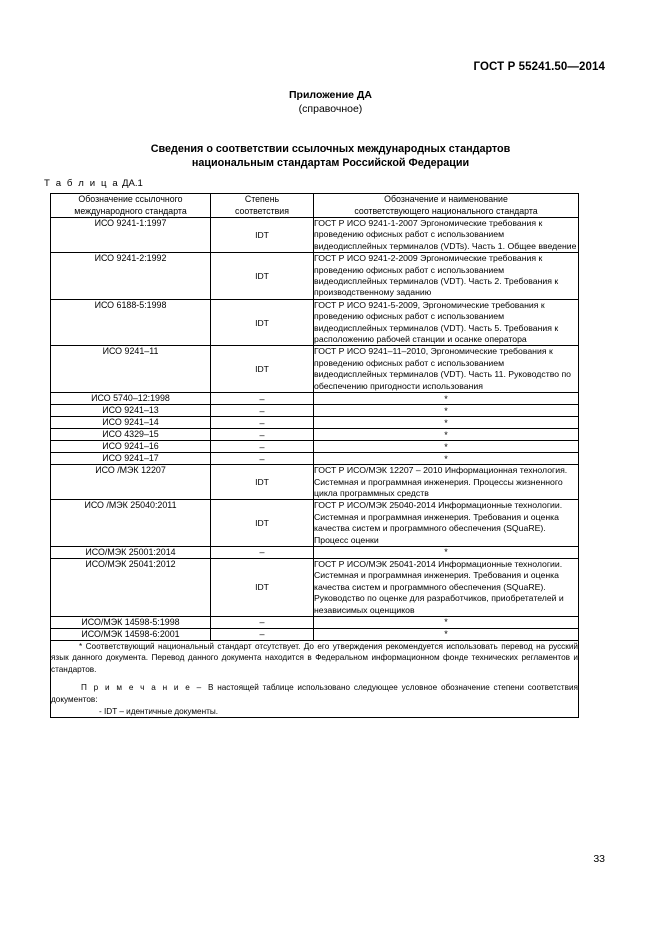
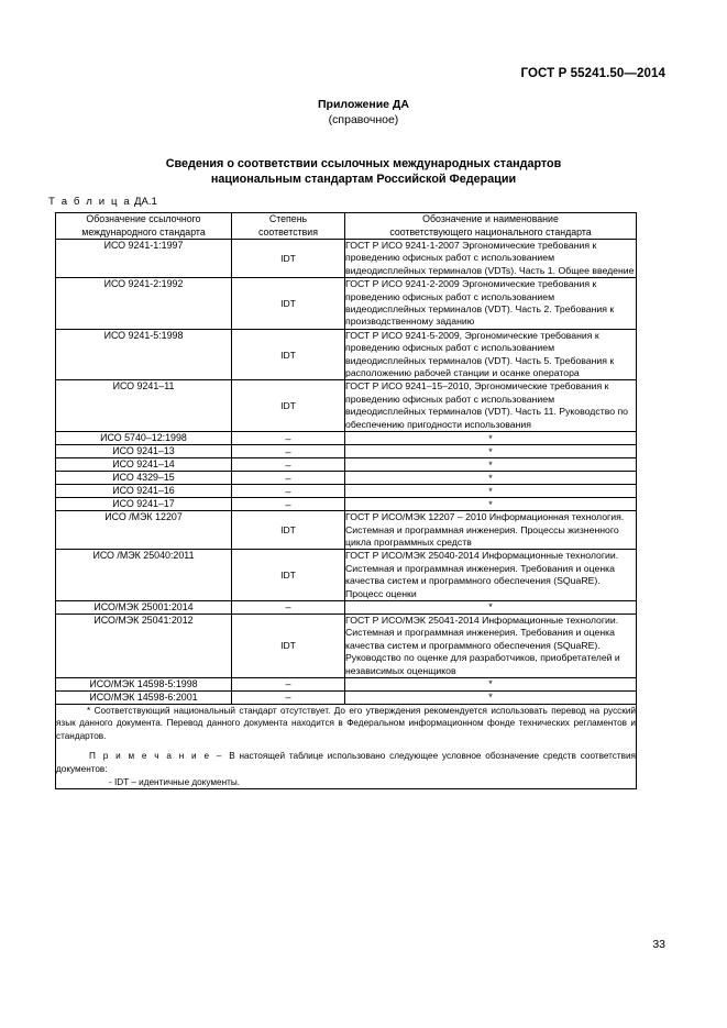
  ГОСТ Р 55241.50—2014
  Приложение ДА
  (справочное)
  Сведения о соответствии ссылочных международных стандартов
  национальным стандартам Российской Федерации
  Т а б л и ц а ДА.1
  Обозначение ссылочного международного стандарта	Степень соответствия	Обозначение и наименование соответствующего национального стандарта
  ИСО 9241-1:1997	IDT	ГОСТ Р ИСО 9241-1-2007 Эргономические требования к проведению офисных работ с использованием видеодисплейных терминалов (VDTs). Часть 1. Общее введение
  ИСО 9241-2:1992	IDT	ГОСТ Р ИСО 9241-2-2009 Эргономические требования к проведению офисных работ с использованием видеодисплейных терминалов (VDT). Часть 2. Требования к производственному заданию
- ИСО 6188-5:1998	IDT	ГОСТ Р ИСО 9241-5-2009, Эргономические требования к проведению офисных работ с использованием видеодисплейных терминалов (VDT). Часть 5. Требования к расположению рабочей станции и осанке оператора
+ ИСО 9241-5:1998	IDT	ГОСТ Р ИСО 9241-5-2009, Эргономические требования к проведению офисных работ с использованием видеодисплейных терминалов (VDT). Часть 5. Требования к расположению рабочей станции и осанке оператора
- ИСО 9241–11	IDT	ГОСТ Р ИСО 9241–11–2010, Эргономические требования к проведению офисных работ с использованием видеодисплейных терминалов (VDT). Часть 11. Руководство по обеспечению пригодности использования
+ ИСО 9241–11	IDT	ГОСТ Р ИСО 9241–15–2010, Эргономические требования к проведению офисных работ с использованием видеодисплейных терминалов (VDT). Часть 11. Руководство по обеспечению пригодности использования
  ИСО 5740–12:1998	–	*
  ИСО 9241–13	–	*
  ИСО 9241–14	–	*
  ИСО 4329–15	–	*
  ИСО 9241–16	–	*
  ИСО 9241–17	–	*
  ИСО /МЭК 12207	IDT	ГОСТ Р ИСО/МЭК 12207 – 2010 Информационная технология. Системная и программная инженерия. Процессы жизненного цикла программных средств
  ИСО /МЭК 25040:2011	IDT	ГОСТ Р ИСО/МЭК 25040-2014 Информационные технологии. Системная и программная инженерия. Требования и оценка качества систем и программного обеспечения (SQuaRE). Процесс оценки
  ИСО/МЭК 25001:2014	–	*
  ИСО/МЭК 25041:2012	IDT	ГОСТ Р ИСО/МЭК 25041-2014 Информационные технологии. Системная и программная инженерия. Требования и оценка качества систем и программного обеспечения (SQuaRE). Руководство по оценке для разработчиков, приобретателей и независимых оценщиков
  ИСО/МЭК 14598-5:1998	–	*
  ИСО/МЭК 14598-6:2001	–	*
- * Соответствующий национальный стандарт отсутствует. До его утверждения рекомендуется использовать перевод на русский язык данного документа. Перевод данного документа находится в Федеральном информационном фонде технических регламентов и стандартов. П р и м е ч а н и е – В настоящей таблице использовано следующее условное обозначение степени соответствия документов: - IDT – идентичные документы.
+ * Соответствующий национальный стандарт отсутствует. До его утверждения рекомендуется использовать перевод на русский язык данного документа. Перевод данного документа находится в Федеральном информационном фонде технических регламентов и стандартов. П р и м е ч а н и е – В настоящей таблице использовано следующее условное обозначение средств соответствия документов: - IDT – идентичные документы.
  33
